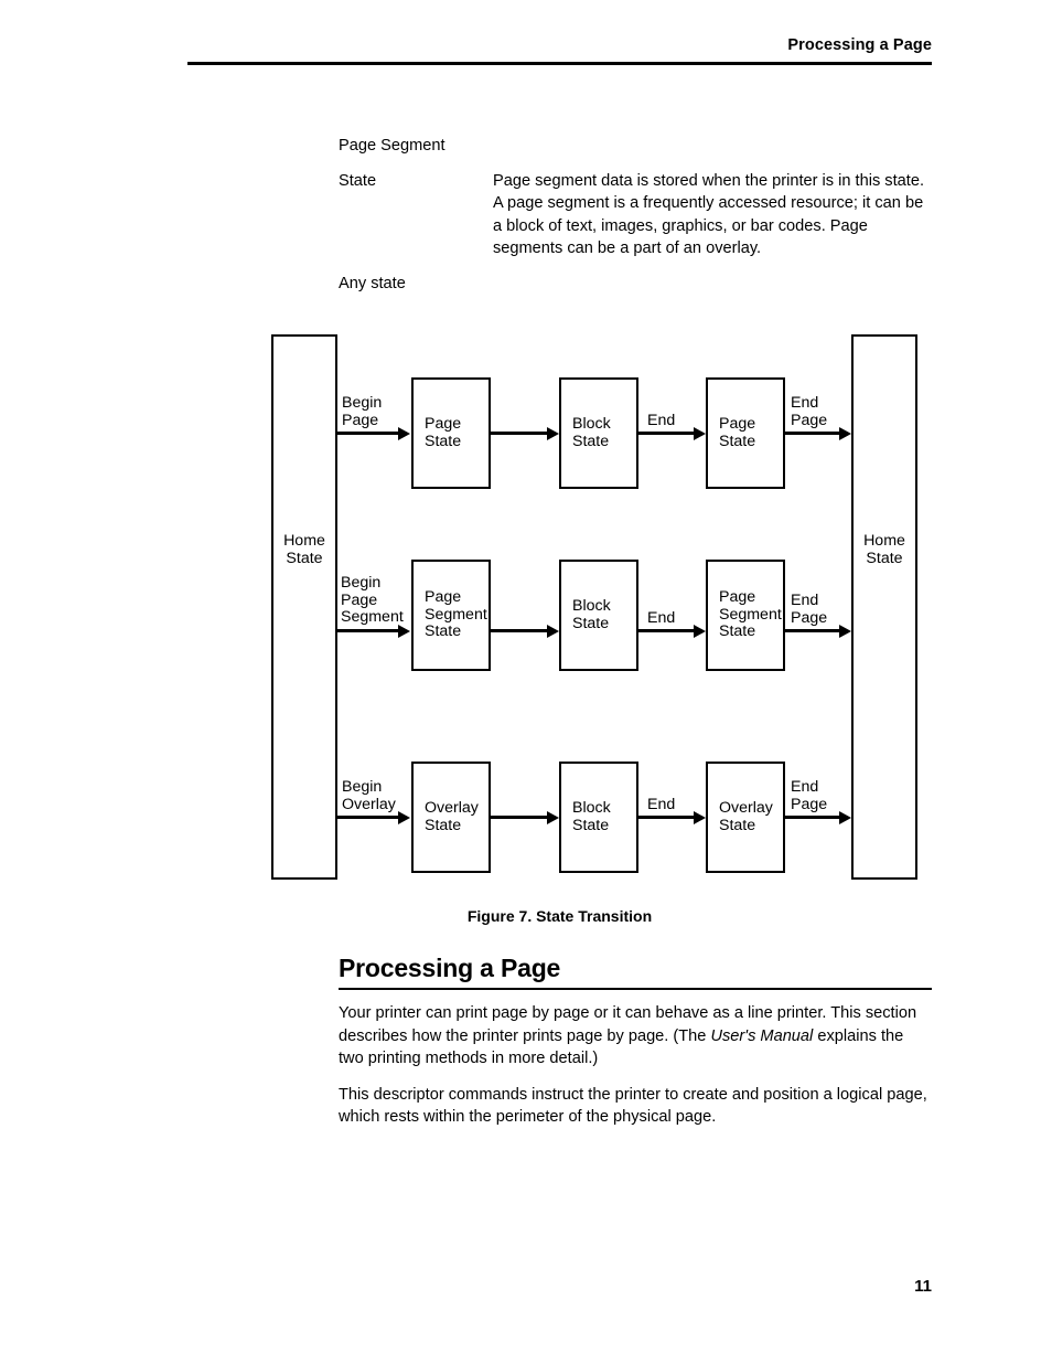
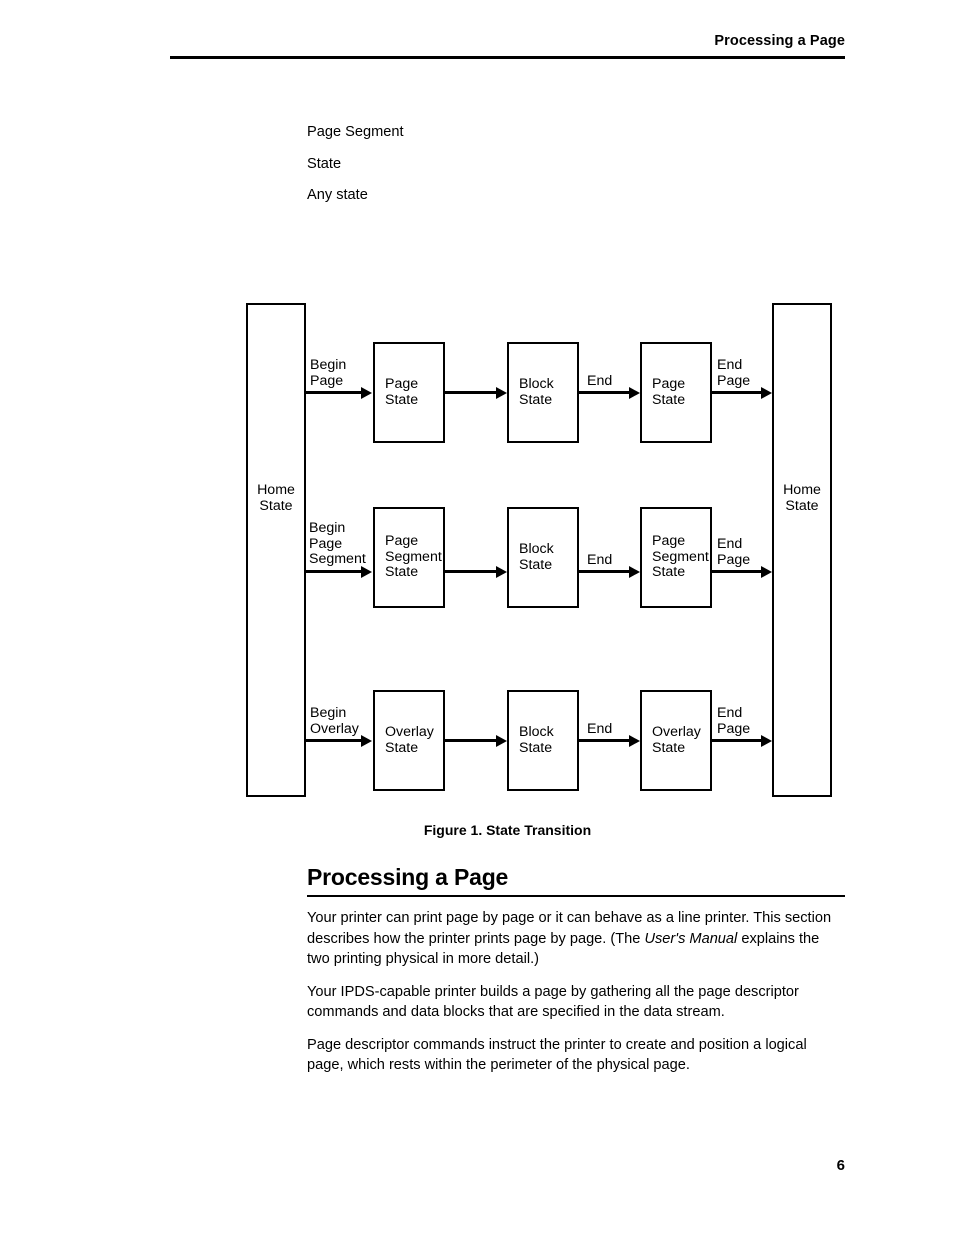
  Processing a Page
  Page Segment
  State
- Page segment data is stored when the printer is in this state. A page segment is a frequently accessed resource; it can be a block of text, images, graphics, or bar codes. Page segments can be a part of an overlay.
  Any state
  Home
  State
  Home
  State
  Page
  State
  Block
  State
  Page
  State
  Begin
  Page
  End
  End
  Page
  Page
  Segment
  State
  Block
  State
  Page
  Segment
  State
  Begin
  Page
  Segment
  End
  End
  Page
  Overlay
  State
  Block
  State
  Overlay
  State
  Begin
  Overlay
  End
  End
  Page
- Figure 7. State Transition
+ Figure 1. State Transition
  Processing a Page
- Your printer can print page by page or it can behave as a line printer. This section describes how the printer prints page by page. (The User's Manual explains the two printing methods in more detail.)
+ Your printer can print page by page or it can behave as a line printer. This section describes how the printer prints page by page. (The User's Manual explains the two printing physical in more detail.)
+ Your IPDS-capable printer builds a page by gathering all the page descriptor commands and data blocks that are specified in the data stream.
- This descriptor commands instruct the printer to create and position a logical page, which rests within the perimeter of the physical page.
+ Page descriptor commands instruct the printer to create and position a logical page, which rests within the perimeter of the physical page.
- 11
+ 6
